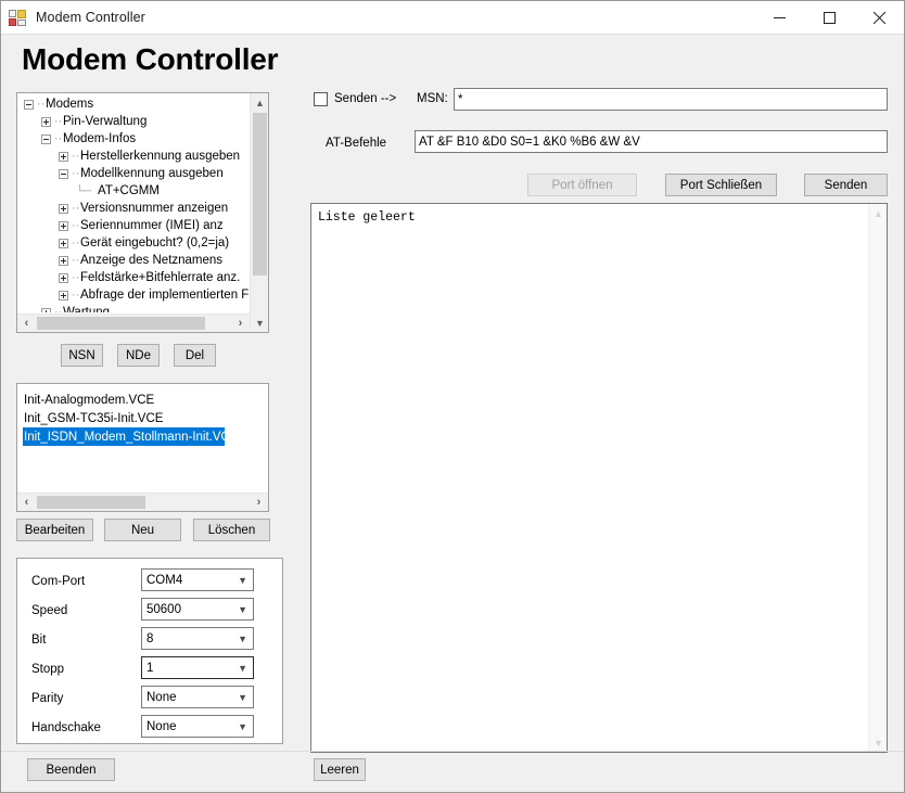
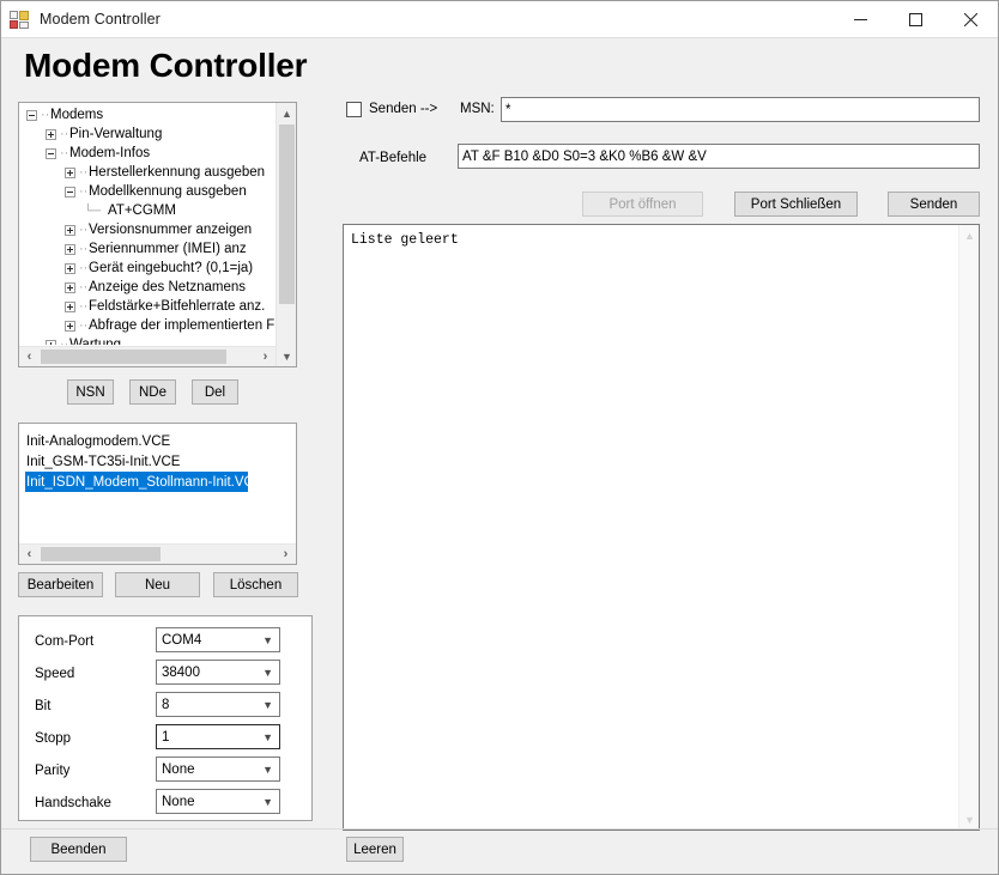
  Modem Controller
  Modem Controller
  ··
  Modems
  ··
  Pin-Verwaltung
  ··
  Modem-Infos
  ··
  Herstellerkennung ausgeben
  ··
  Modellkennung ausgeben
  └─
  AT+CGMM
  ··
  Versionsnummer anzeigen
  ··
  Seriennummer (IMEI) anz
  ··
- Gerät eingebucht? (0,2=ja)
+ Gerät eingebucht? (0,1=ja)
  ··
  Anzeige des Netznamens
  ··
  Feldstärke+Bitfehlerrate anz.
  ··
  Abfrage der implementierten F
  ▲
  ▼
  ‹
  ›
  NSN
  NDe
  Del
  Init-Analogmodem.VCE
  Init_GSM-TC35i-Init.VCE
  Init_ISDN_Modem_Stollmann-Init.VCE
  ‹
  ›
  Bearbeiten
  Neu
  Löschen
  Com-Port
  COM4
  ▼
  Speed
- 50600
+ 38400
  ▼
  Bit
  8
  ▼
  Stopp
  1
  ▼
  Parity
  None
  ▼
  Handschake
  None
  ▼
  Senden -->
  MSN:
  *
  AT-Befehle
- AT &F B10 &D0 S0=1 &K0 %B6 &W &V
+ AT &F B10 &D0 S0=3 &K0 %B6 &W &V
  Port öffnen
  Port Schließen
  Senden
  Liste geleert
  ▲
  ▼
  Beenden
  Leeren
